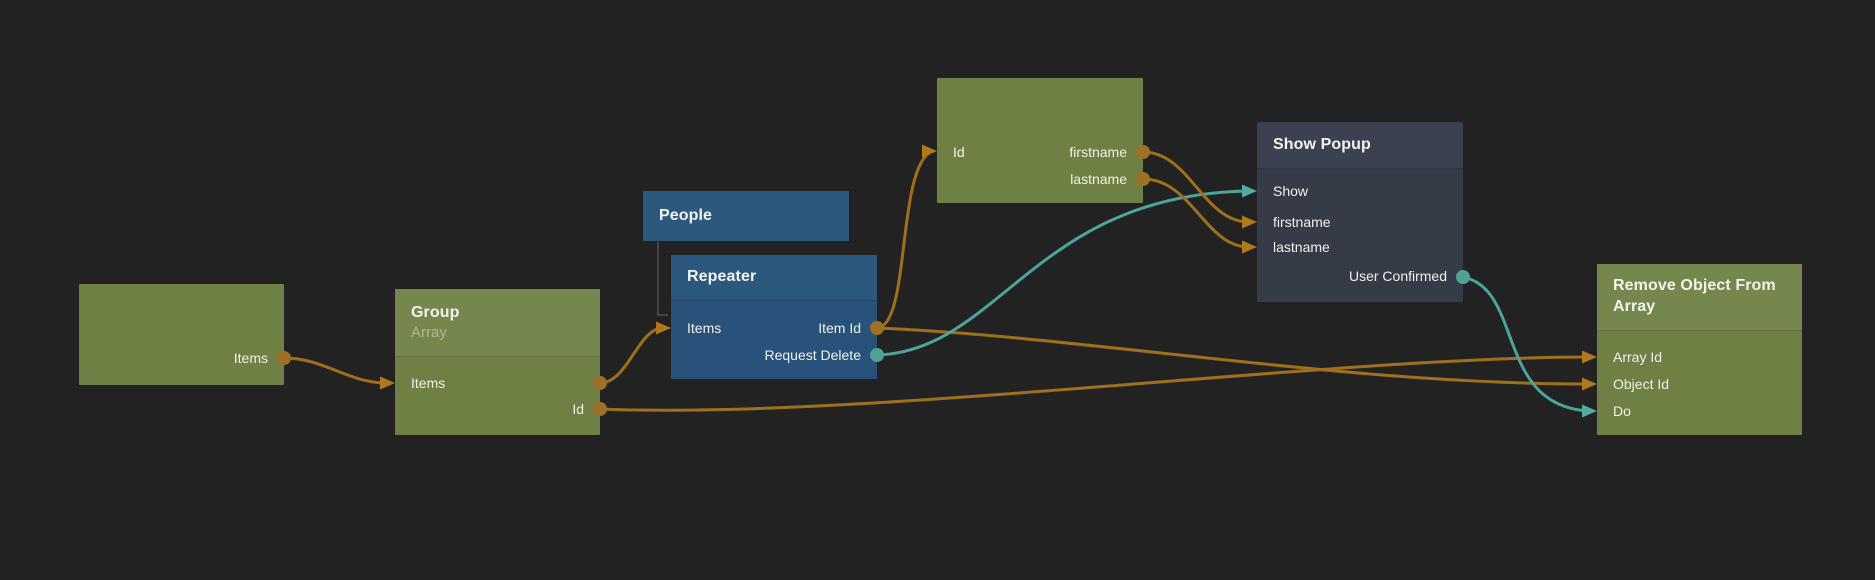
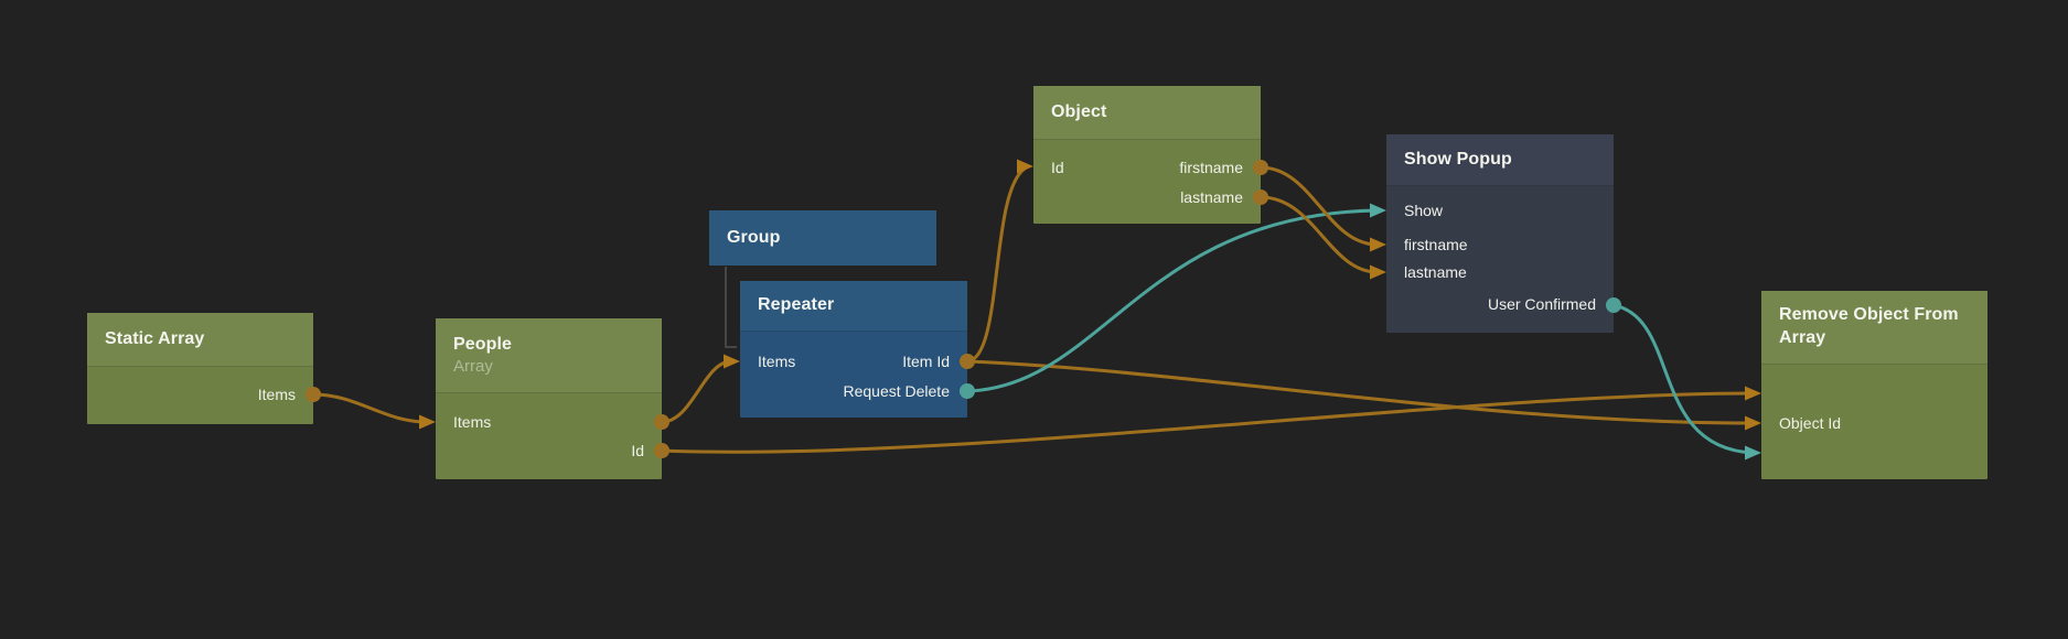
+ Static Array
  Items
- Group
+ People
  Array
  Items
  Id
- People
+ Group
  Repeater
  Items
  Item Id
  Request Delete
+ Object
  Id
  firstname
  lastname
  Show Popup
  Show
  firstname
  lastname
  User Confirmed
  Remove Object From Array
- Array Id
  Object Id
- Do
